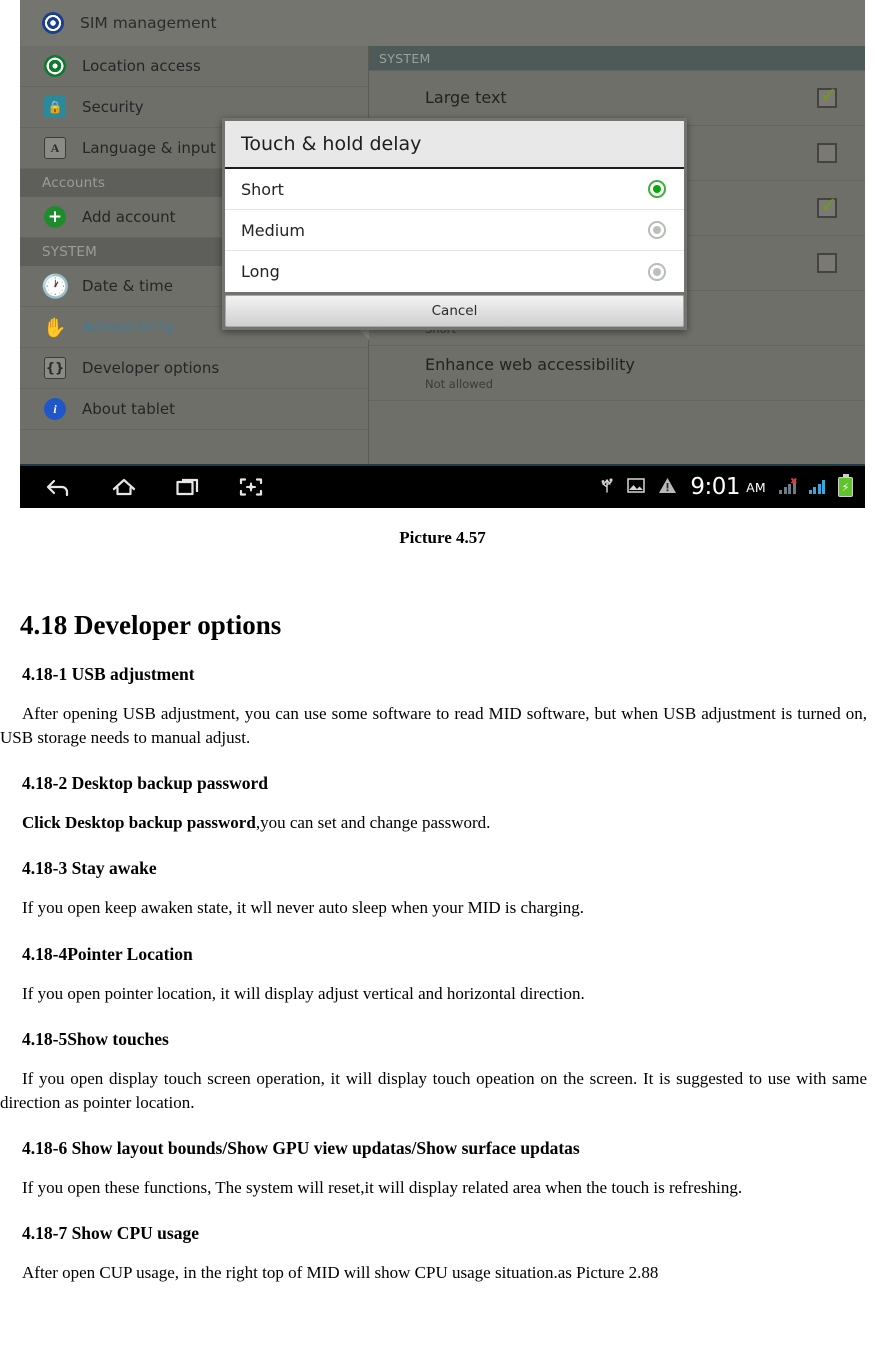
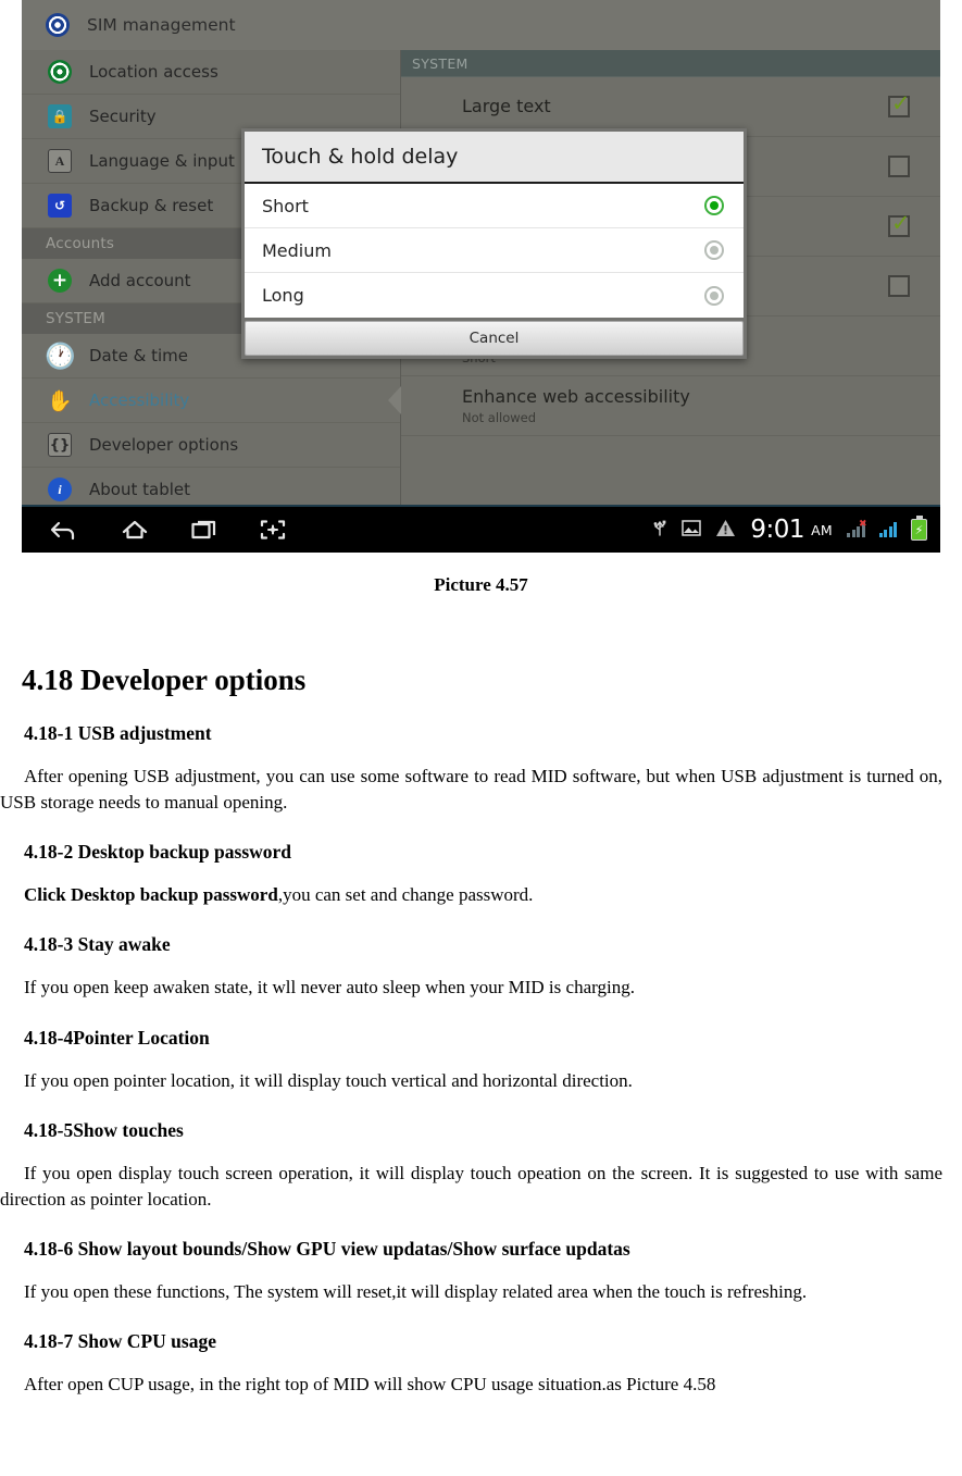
  SIM management
  Location access
  🔒
  Security
  A
  Language & input
+ ↺
+ Backup & reset
  Accounts
  +
  Add account
  SYSTEM
  🕐
  Date & time
  ✋
  Accessibility
  {}
  Developer options
  i
  About tablet
  SYSTEM
  Large text
  ✓
  ✓
  Enhance web accessibility
  Not allowed
  Touch & hold delay
  Short
  Medium
  Long
  Cancel
  9:01
  AM
  ✖
  ⚡
  Picture 4.57
  4.18 Developer options
  4.18-1 USB adjustment
- After opening USB adjustment, you can use some software to read MID software, but when USB adjustment is turned on, USB storage needs to manual adjust.
+ After opening USB adjustment, you can use some software to read MID software, but when USB adjustment is turned on, USB storage needs to manual opening.
  4.18-2 Desktop backup password
  Click Desktop backup password,you can set and change password.
  4.18-3 Stay awake
  If you open keep awaken state, it wll never auto sleep when your MID is charging.
  4.18-4Pointer Location
- If you open pointer location, it will display adjust vertical and horizontal direction.
+ If you open pointer location, it will display touch vertical and horizontal direction.
  4.18-5Show touches
  If you open display touch screen operation, it will display touch opeation on the screen. It is suggested to use with same direction as pointer location.
  4.18-6 Show layout bounds/Show GPU view updatas/Show surface updatas
  If you open these functions, The system will reset,it will display related area when the touch is refreshing.
  4.18-7 Show CPU usage
- After open CUP usage, in the right top of MID will show CPU usage situation.as Picture 2.88
+ After open CUP usage, in the right top of MID will show CPU usage situation.as Picture 4.58
